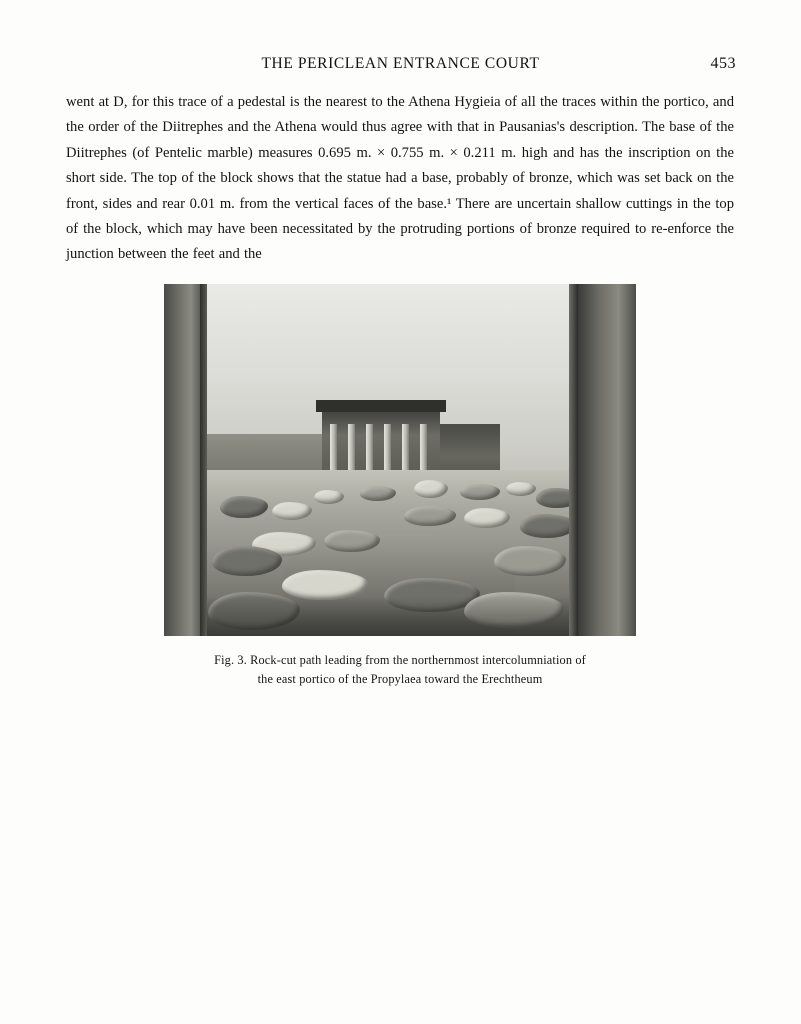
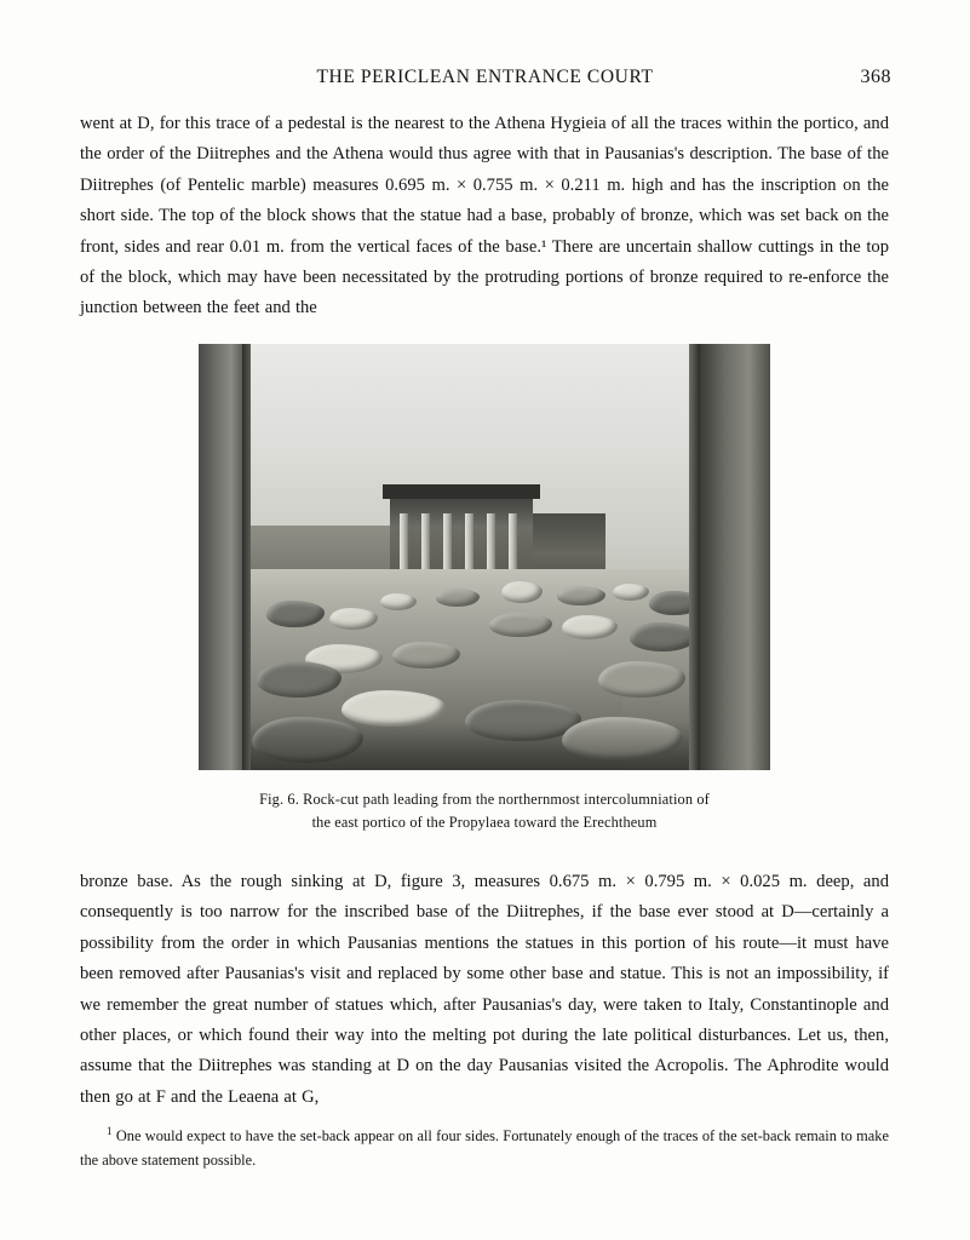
  THE PERICLEAN ENTRANCE COURT
- 453
+ 368
  went at D, for this trace of a pedestal is the nearest to the Athena Hygieia of all the traces within the portico, and the order of the Diitrephes and the Athena would thus agree with that in Pausanias's description. The base of the Diitrephes (of Pentelic marble) measures 0.695 m. × 0.755 m. × 0.211 m. high and has the inscription on the short side. The top of the block shows that the statue had a base, probably of bronze, which was set back on the front, sides and rear 0.01 m. from the vertical faces of the base.¹ There are uncertain shallow cuttings in the top of the block, which may have been necessitated by the protruding portions of bronze required to re-enforce the junction between the feet and the
- Fig. 3. Rock-cut path leading from the northernmost intercolumniation of
+ Fig. 6. Rock-cut path leading from the northernmost intercolumniation of
  the east portico of the Propylaea toward the Erechtheum
+ bronze base. As the rough sinking at D, figure 3, measures 0.675 m. × 0.795 m. × 0.025 m. deep, and consequently is too narrow for the inscribed base of the Diitrephes, if the base ever stood at D—certainly a possibility from the order in which Pausanias mentions the statues in this portion of his route—it must have been removed after Pausanias's visit and replaced by some other base and statue. This is not an impossibility, if we remember the great number of statues which, after Pausanias's day, were taken to Italy, Constantinople and other places, or which found their way into the melting pot during the late political disturbances. Let us, then, assume that the Diitrephes was standing at D on the day Pausanias visited the Acropolis. The Aphrodite would then go at F and the Leaena at G,
+ 1 One would expect to have the set-back appear on all four sides. Fortunately enough of the traces of the set-back remain to make the above statement possible.
